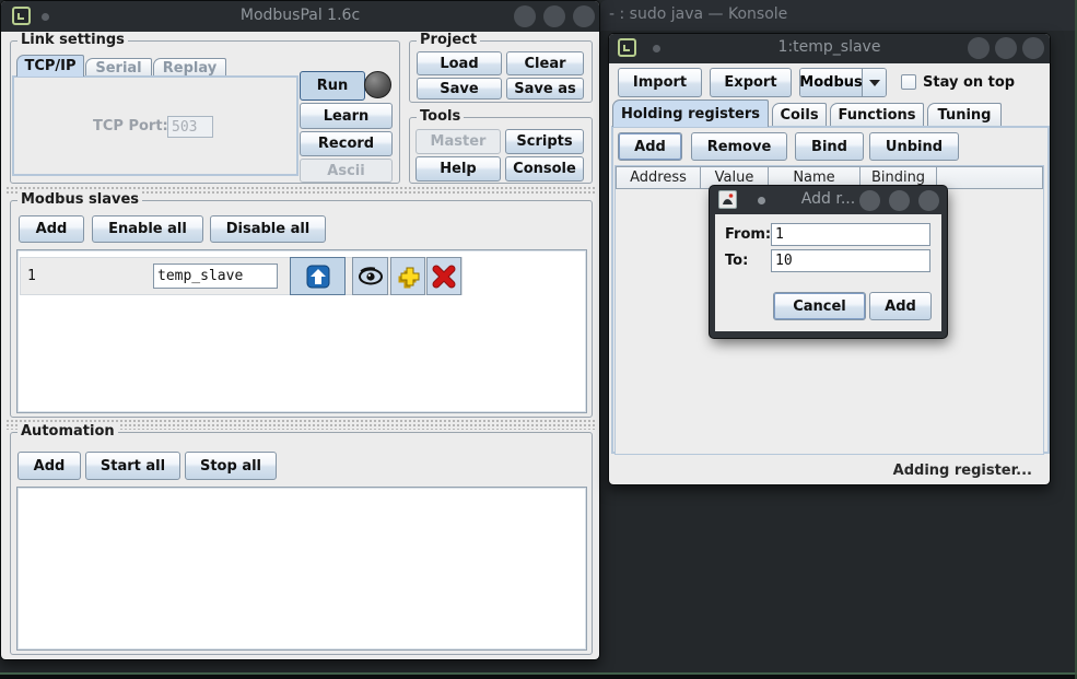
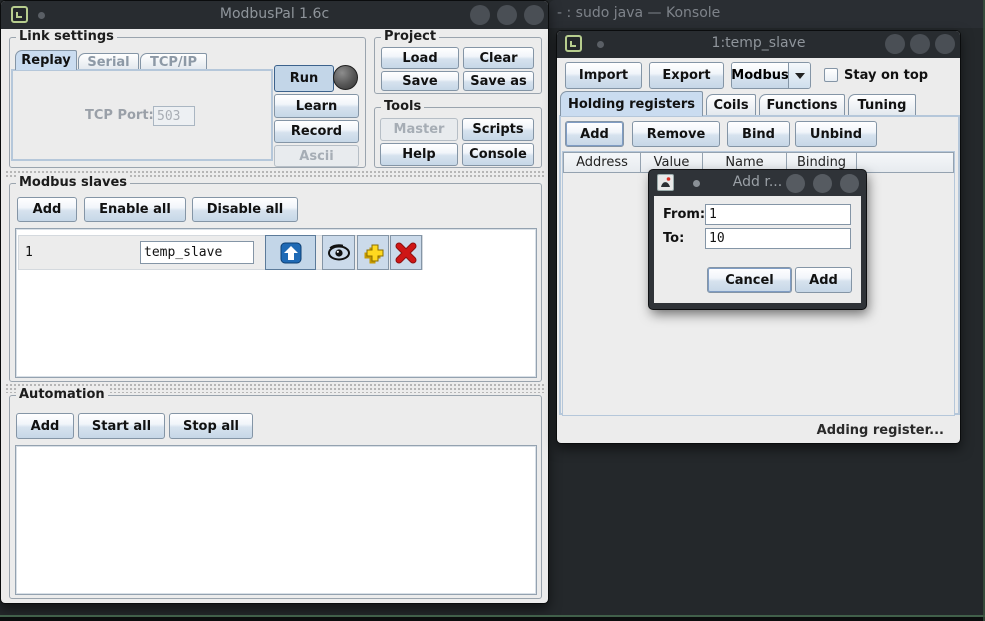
  - : sudo java — Konsole
  ModbusPal 1.6c
  Link settings
- TCP/IP
+ Replay
  Serial
- Replay
+ TCP/IP
  TCP Port:
  503
  Run
  Learn
  Record
  Ascii
  Project
  Load
  Clear
  Save
  Save as
  Tools
  Master
  Scripts
  Help
  Console
  Modbus slaves
  Add
  Enable all
  Disable all
  1
  temp_slave
  Automation
  Add
  Start all
  Stop all
  1:temp_slave
  Import
  Export
  Modbus
  Stay on top
  Holding registers
  Coils
  Functions
  Tuning
  Add
  Remove
  Bind
  Unbind
  Address
  Value
  Name
  Binding
  Adding register...
  Add r...
  From:
  1
  To:
  10
  Cancel
  Add
